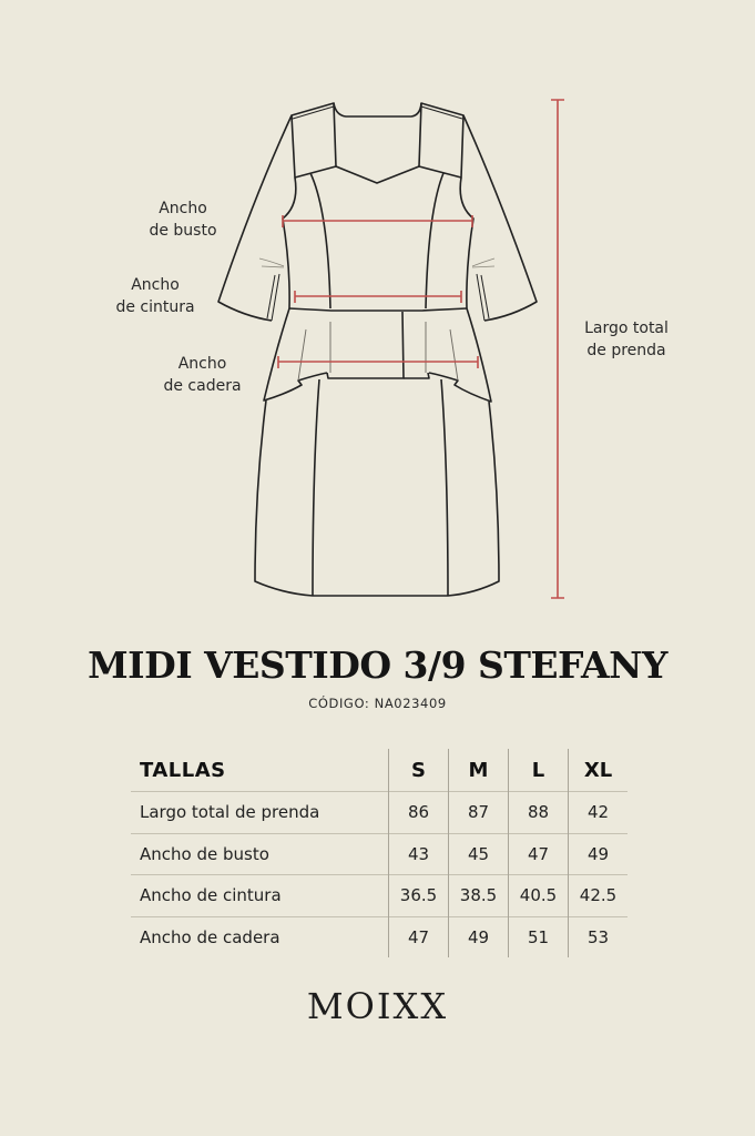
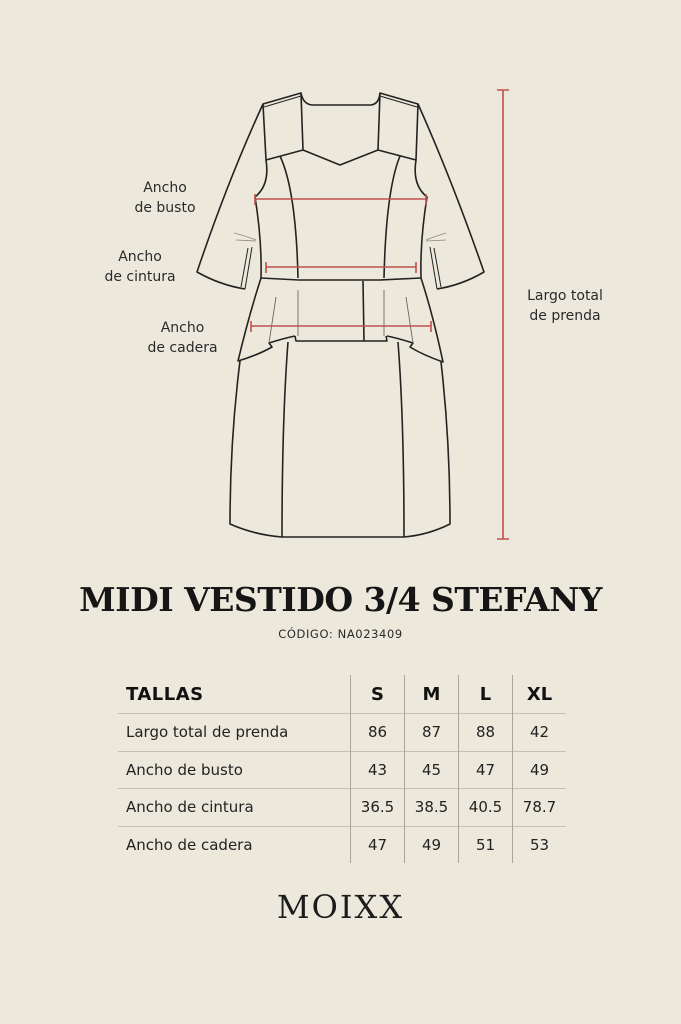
  Ancho
  de busto
  Ancho
  de cintura
  Ancho
  de cadera
  Largo total
  de prenda
- MIDI VESTIDO 3/9 STEFANY
+ MIDI VESTIDO 3/4 STEFANY
  CÓDIGO: NA023409
  TALLAS	S	M	L	XL
  Largo total de prenda	86	87	88	42
  Ancho de busto	43	45	47	49
- Ancho de cintura	36.5	38.5	40.5	42.5
+ Ancho de cintura	36.5	38.5	40.5	78.7
  Ancho de cadera	47	49	51	53
  MOIXX
